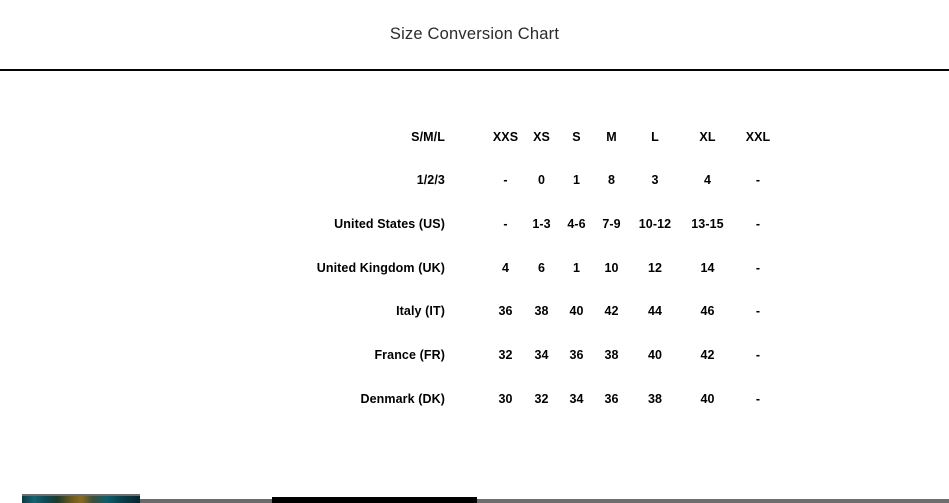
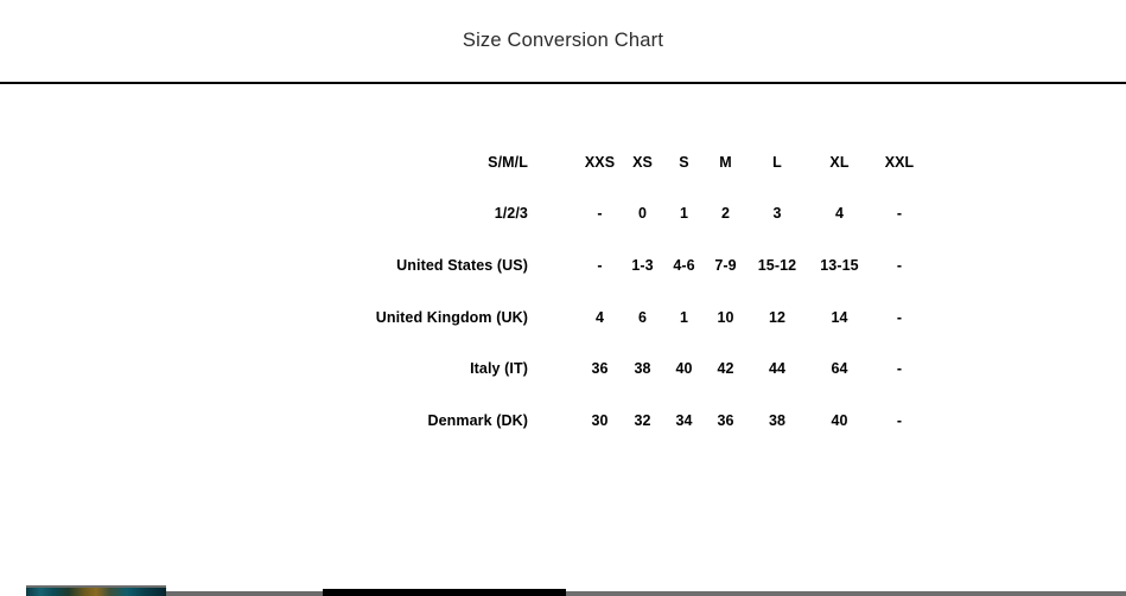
  Size Conversion Chart
  	S/M/L		XXS	XS	S	M	L	XL	XXL
- 	1/2/3		-	0	1	8	3	4	-
+ 	1/2/3		-	0	1	2	3	4	-
- 	United States (US)		-	1-3	4-6	7-9	10-12	13-15	-
+ 	United States (US)		-	1-3	4-6	7-9	15-12	13-15	-
  	United Kingdom (UK)		4	6	1	10	12	14	-
- 	Italy (IT)		36	38	40	42	44	46	-
+ 	Italy (IT)		36	38	40	42	44	64	-
- 	France (FR)		32	34	36	38	40	42	-
  	Denmark (DK)		30	32	34	36	38	40	-
